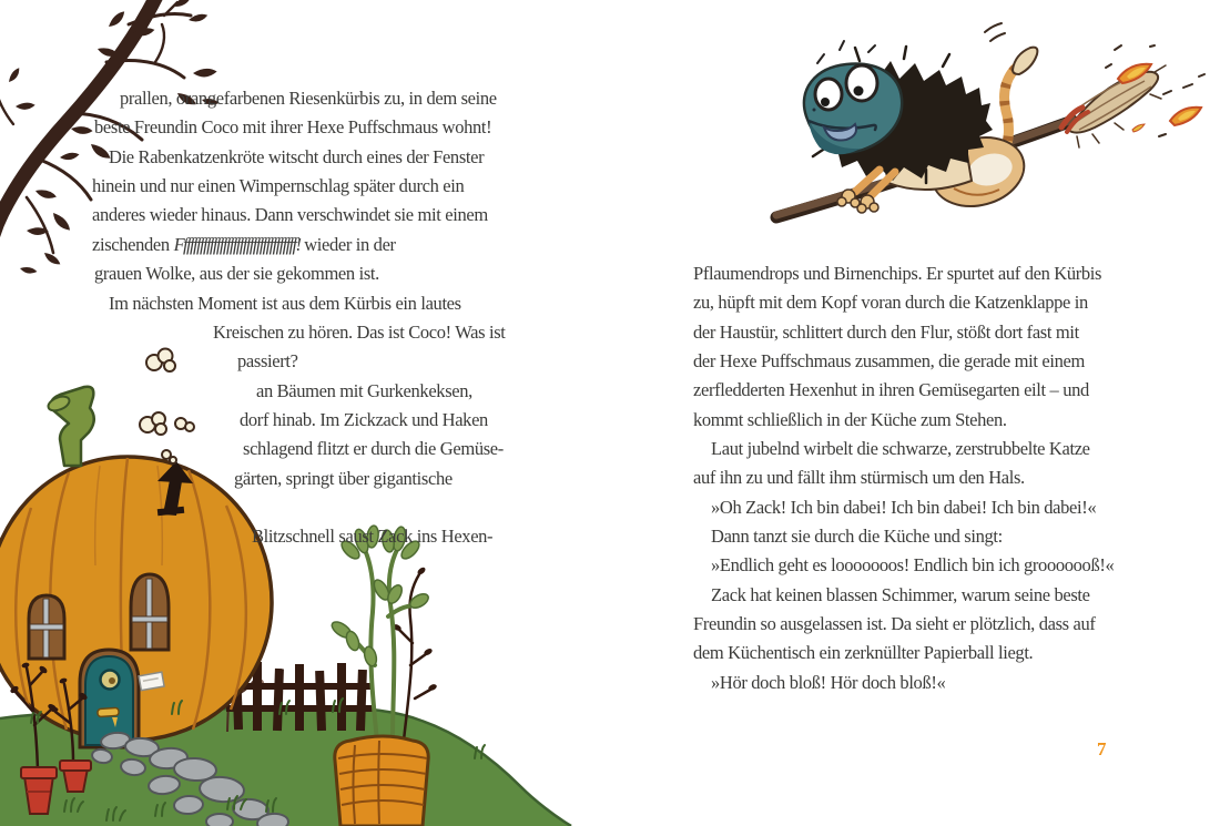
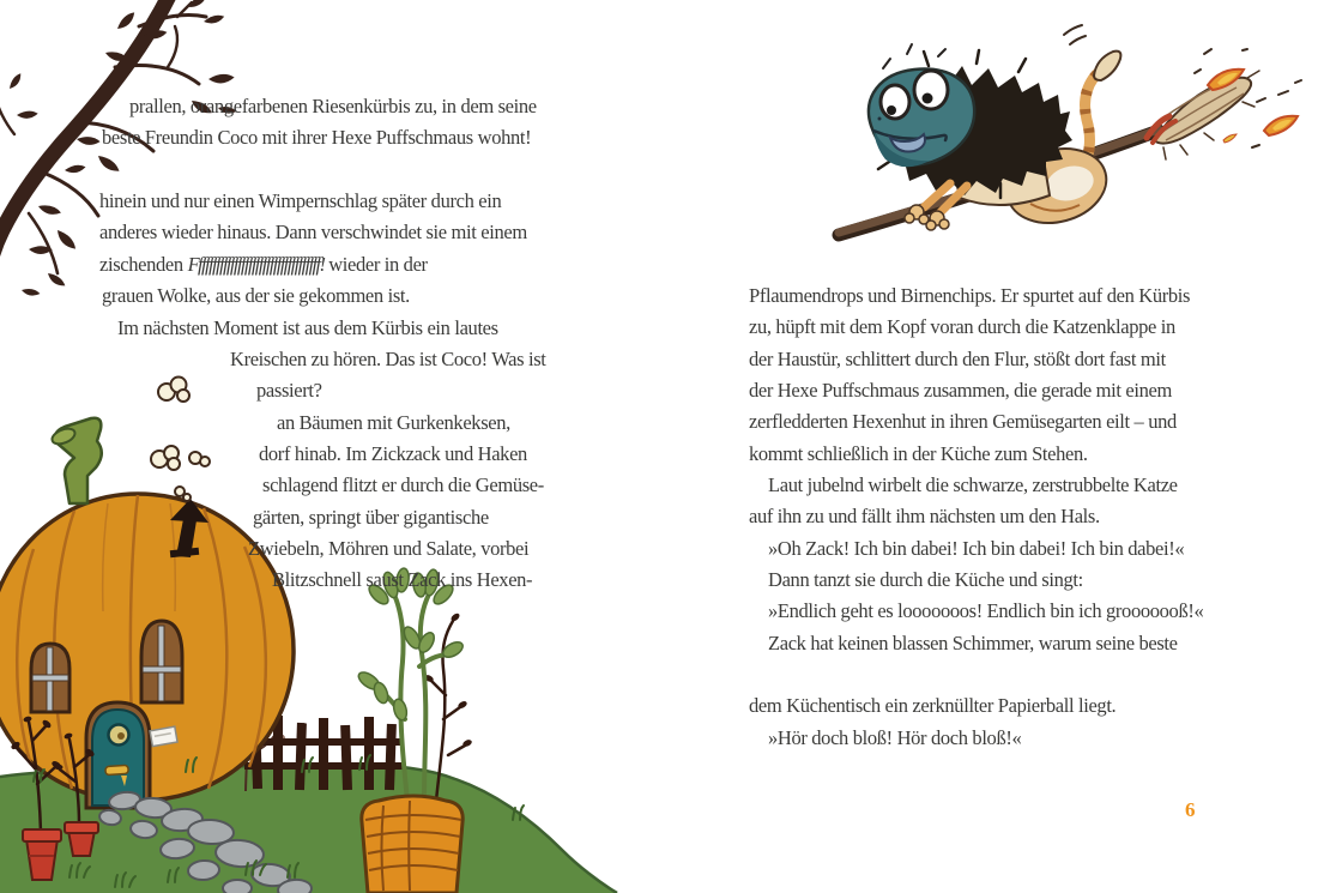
  prallen, orangefarbenen Riesenkürbis zu, in dem seine
  beste Freundin Coco mit ihrer Hexe Puffschmaus wohnt!
- Die Rabenkatzenkröte witscht durch eines der Fenster
  hinein und nur einen Wimpernschlag später durch ein
  anderes wieder hinaus. Dann verschwindet sie mit einem
  zischenden Fffffffffffffffffffffffffffffffffff! wieder in der
  grauen Wolke, aus der sie gekommen ist.
  Im nächsten Moment ist aus dem Kürbis ein lautes
  Kreischen zu hören. Das ist Coco! Was ist
  passiert?
  an Bäumen mit Gurkenkeksen,
  dorf hinab. Im Zickzack und Haken
  schlagend flitzt er durch die Gemüse-
  gärten, springt über gigantische
+ Zwiebeln, Möhren und Salate, vorbei
  Blitzschnell saust Zack ins Hexen-
  Pflaumendrops und Birnenchips. Er spurtet auf den Kürbis
  zu, hüpft mit dem Kopf voran durch die Katzenklappe in
  der Haustür, schlittert durch den Flur, stößt dort fast mit
  der Hexe Puffschmaus zusammen, die gerade mit einem
  zerfledderten Hexenhut in ihren Gemüsegarten eilt – und
  kommt schließlich in der Küche zum Stehen.
  Laut jubelnd wirbelt die schwarze, zerstrubbelte Katze
- auf ihn zu und fällt ihm stürmisch um den Hals.
+ auf ihn zu und fällt ihm nächsten um den Hals.
  »Oh Zack! Ich bin dabei! Ich bin dabei! Ich bin dabei!«
  Dann tanzt sie durch die Küche und singt:
  »Endlich geht es looooooos! Endlich bin ich grooooooß!«
  Zack hat keinen blassen Schimmer, warum seine beste
- Freundin so ausgelassen ist. Da sieht er plötzlich, dass auf
  dem Küchentisch ein zerknüllter Papierball liegt.
  »Hör doch bloß! Hör doch bloß!«
- 7
+ 6
